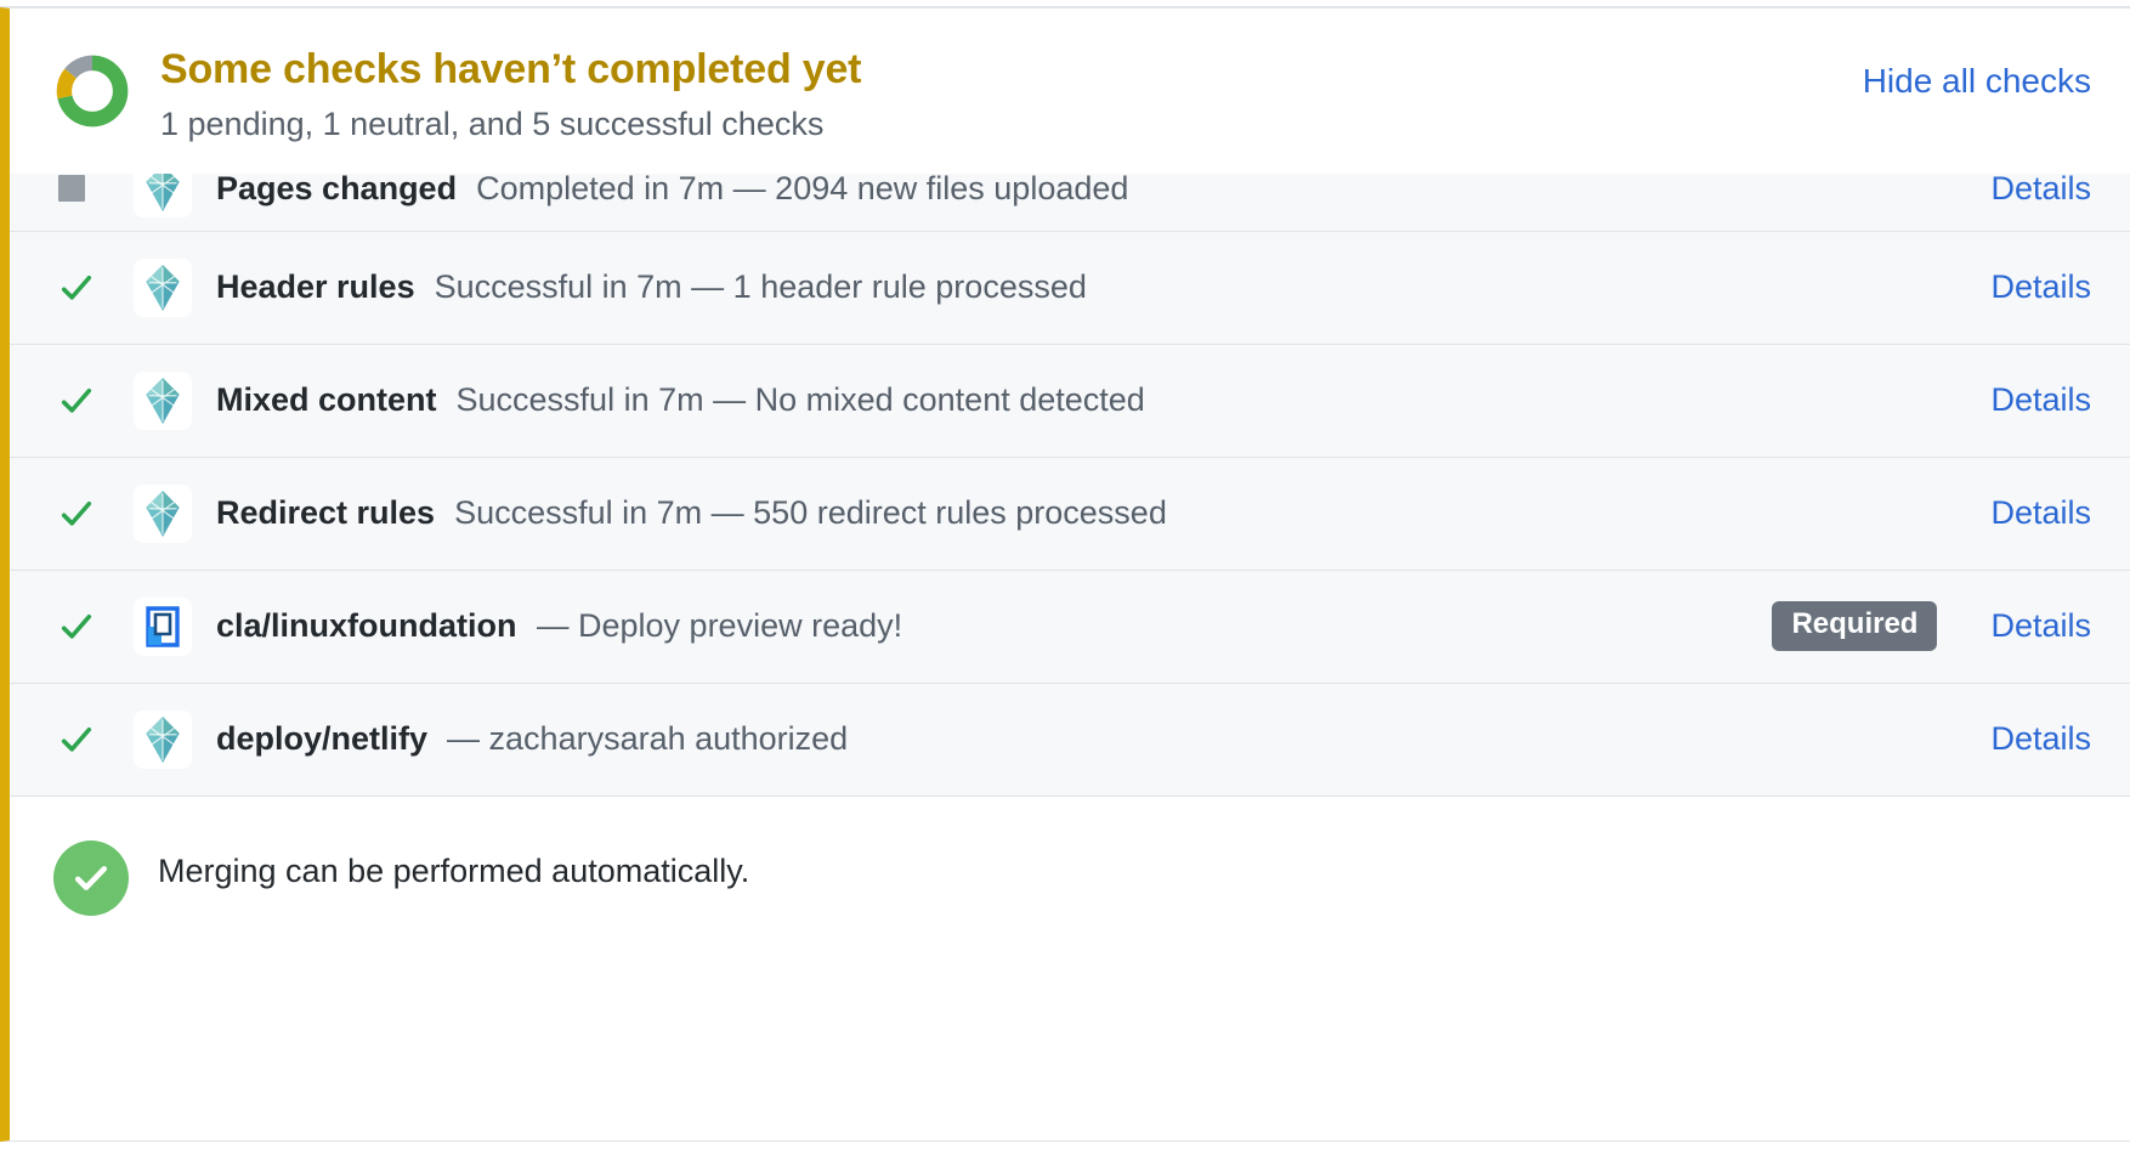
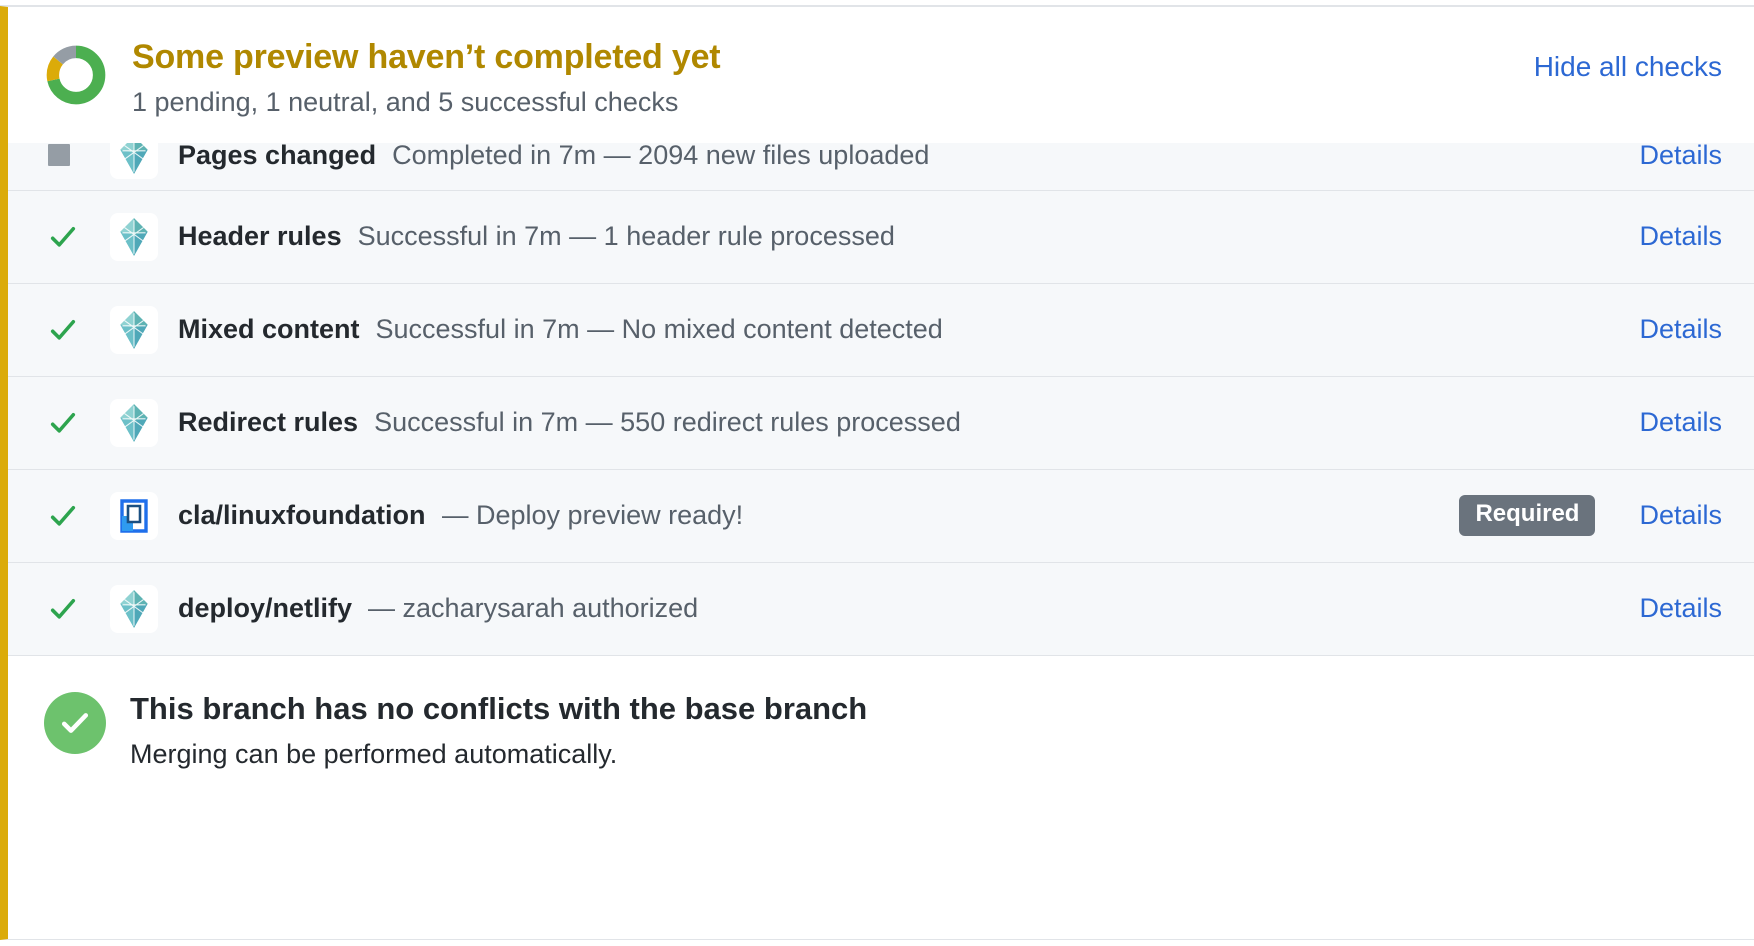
- Some checks haven’t completed yet
+ Some preview haven’t completed yet
  1 pending, 1 neutral, and 5 successful checks
  Hide all checks
  Pages changed
  Completed in 7m — 2094 new files uploaded
  Details
  Header rules
  Successful in 7m — 1 header rule processed
  Details
  Mixed content
  Successful in 7m — No mixed content detected
  Details
  Redirect rules
  Successful in 7m — 550 redirect rules processed
  Details
  cla/linuxfoundation
  — Deploy preview ready!
  Required
  Details
  deploy/netlify
  — zacharysarah authorized
  Details
+ This branch has no conflicts with the base branch
  Merging can be performed automatically.
